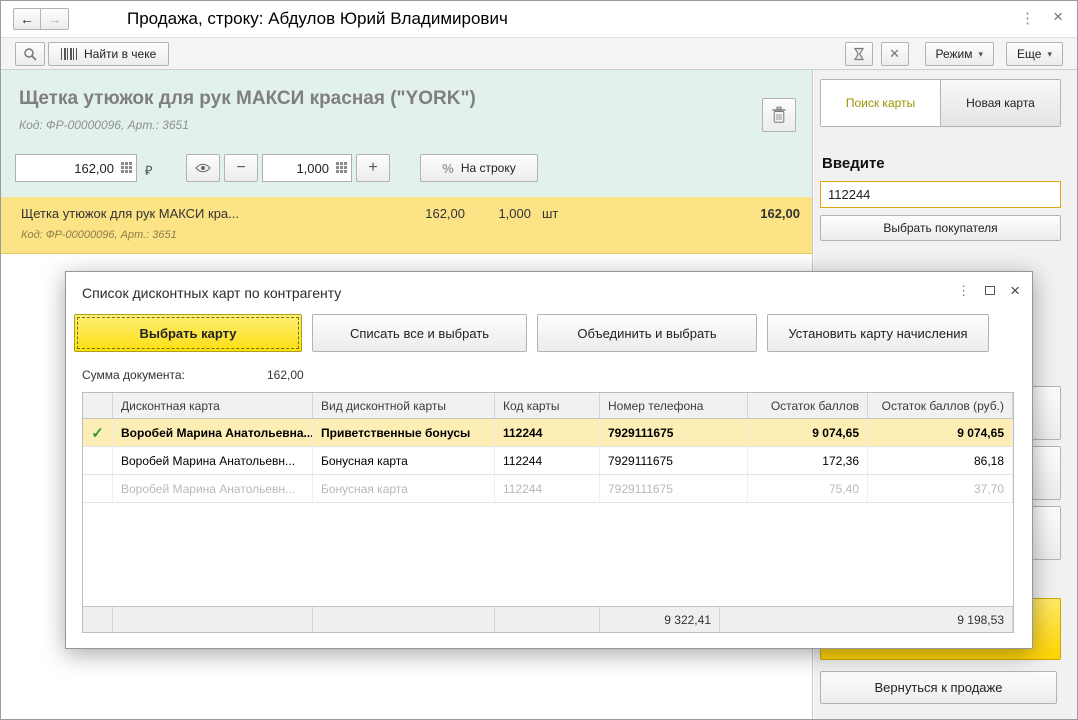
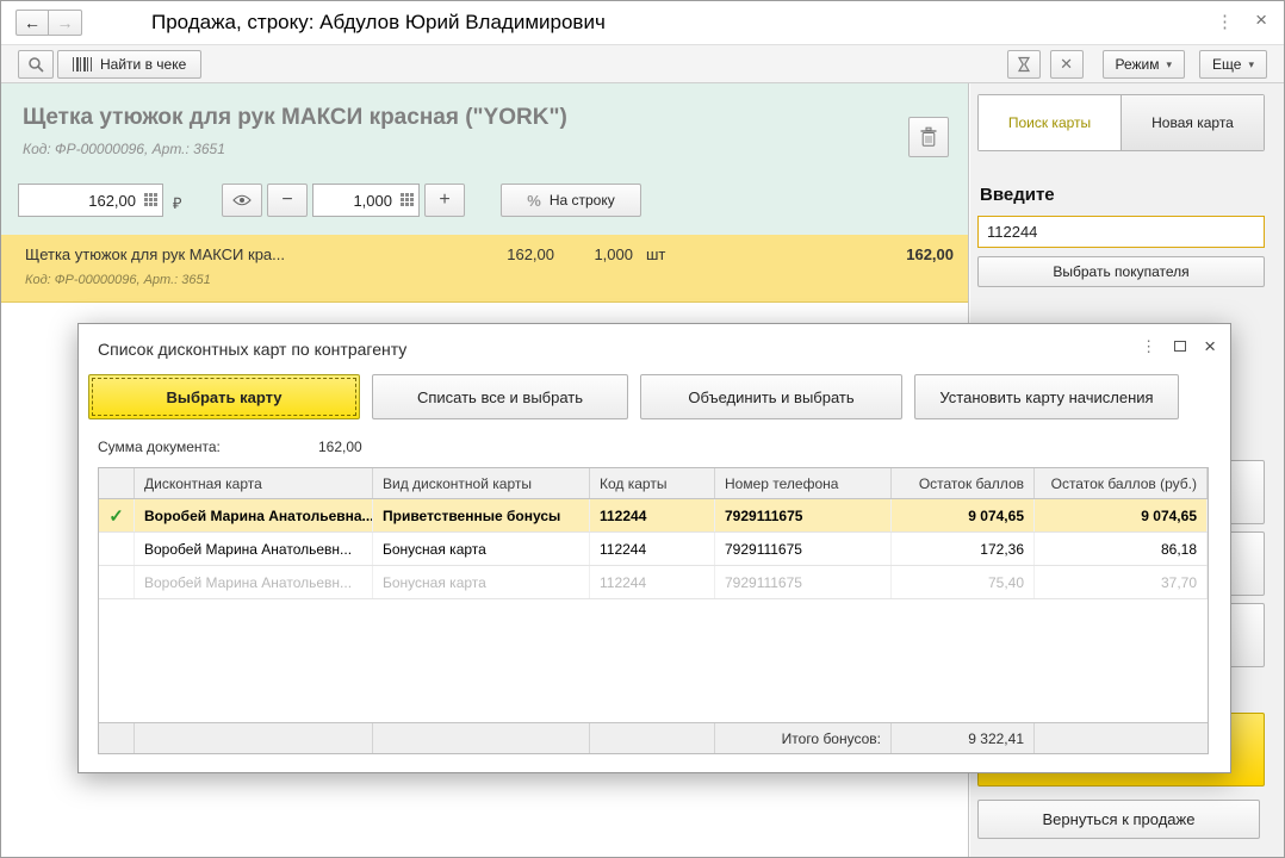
  ←
  →
  Продажа, строку: Абдулов Юрий Владимирович
  ⋮
  ×
  Найти в чеке
  ✕
  Режим
  ▾
  Еще
  ▾
  Щетка утюжок для рук МАКСИ красная ("YORK")
  Код: ФР-00000096, Арт.: 3651
  162,00
  ₽
  −
  1,000
  +
  %
  На строку
  Щетка утюжок для рук МАКСИ кра...
  162,00
  1,000
  шт
  162,00
  Код: ФР-00000096, Арт.: 3651
  Поиск карты
  Новая карта
  Введите
  112244
  Выбрать покупателя
  Вернуться к продаже
  Список дисконтных карт по контрагенту
  ⋮
  ×
  Выбрать карту
  Списать все и выбрать
  Объединить и выбрать
  Установить карту начисления
  Сумма документа:
  162,00
  Дисконтная карта
  Вид дисконтной карты
  Код карты
  Номер телефона
  Остаток баллов
  Остаток баллов (руб.)
  ✓
  Воробей Марина Анатольевна...
  Приветственные бонусы
  112244
  7929111675
  9 074,65
  9 074,65
  Воробей Марина Анатольевн...
  Бонусная карта
  112244
  7929111675
  172,36
  86,18
  Воробей Марина Анатольевн...
  Бонусная карта
  112244
  7929111675
  75,40
  37,70
+ Итого бонусов:
  9 322,41
- 9 198,53
